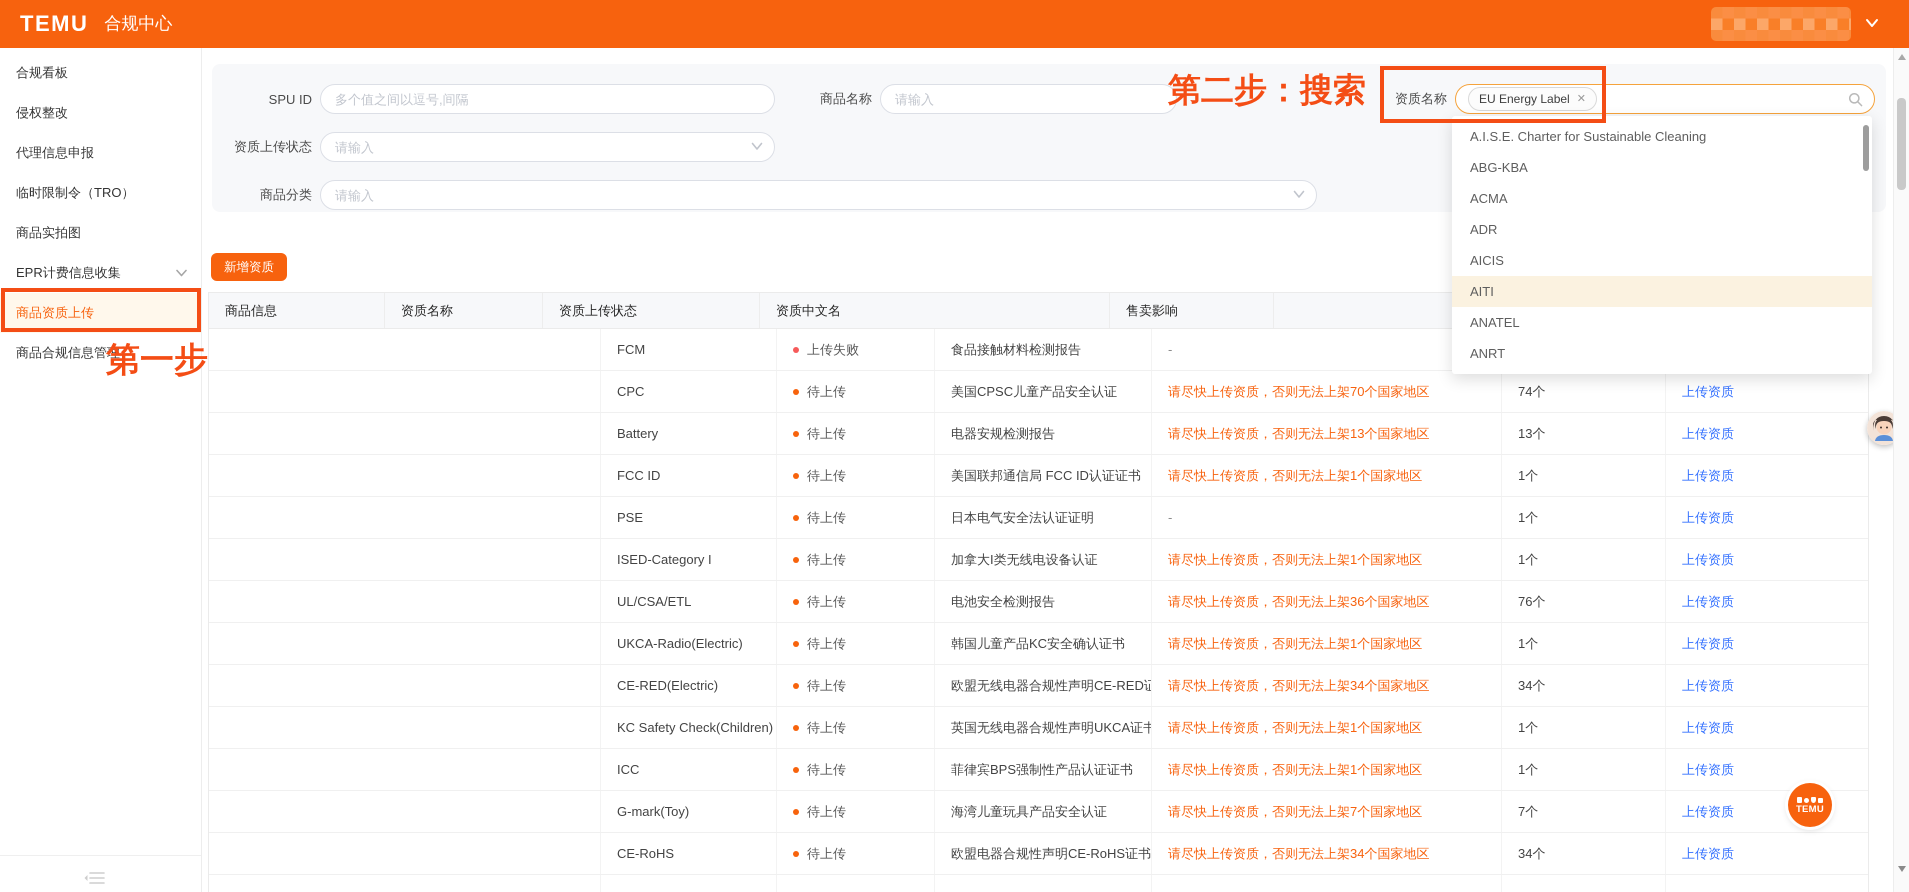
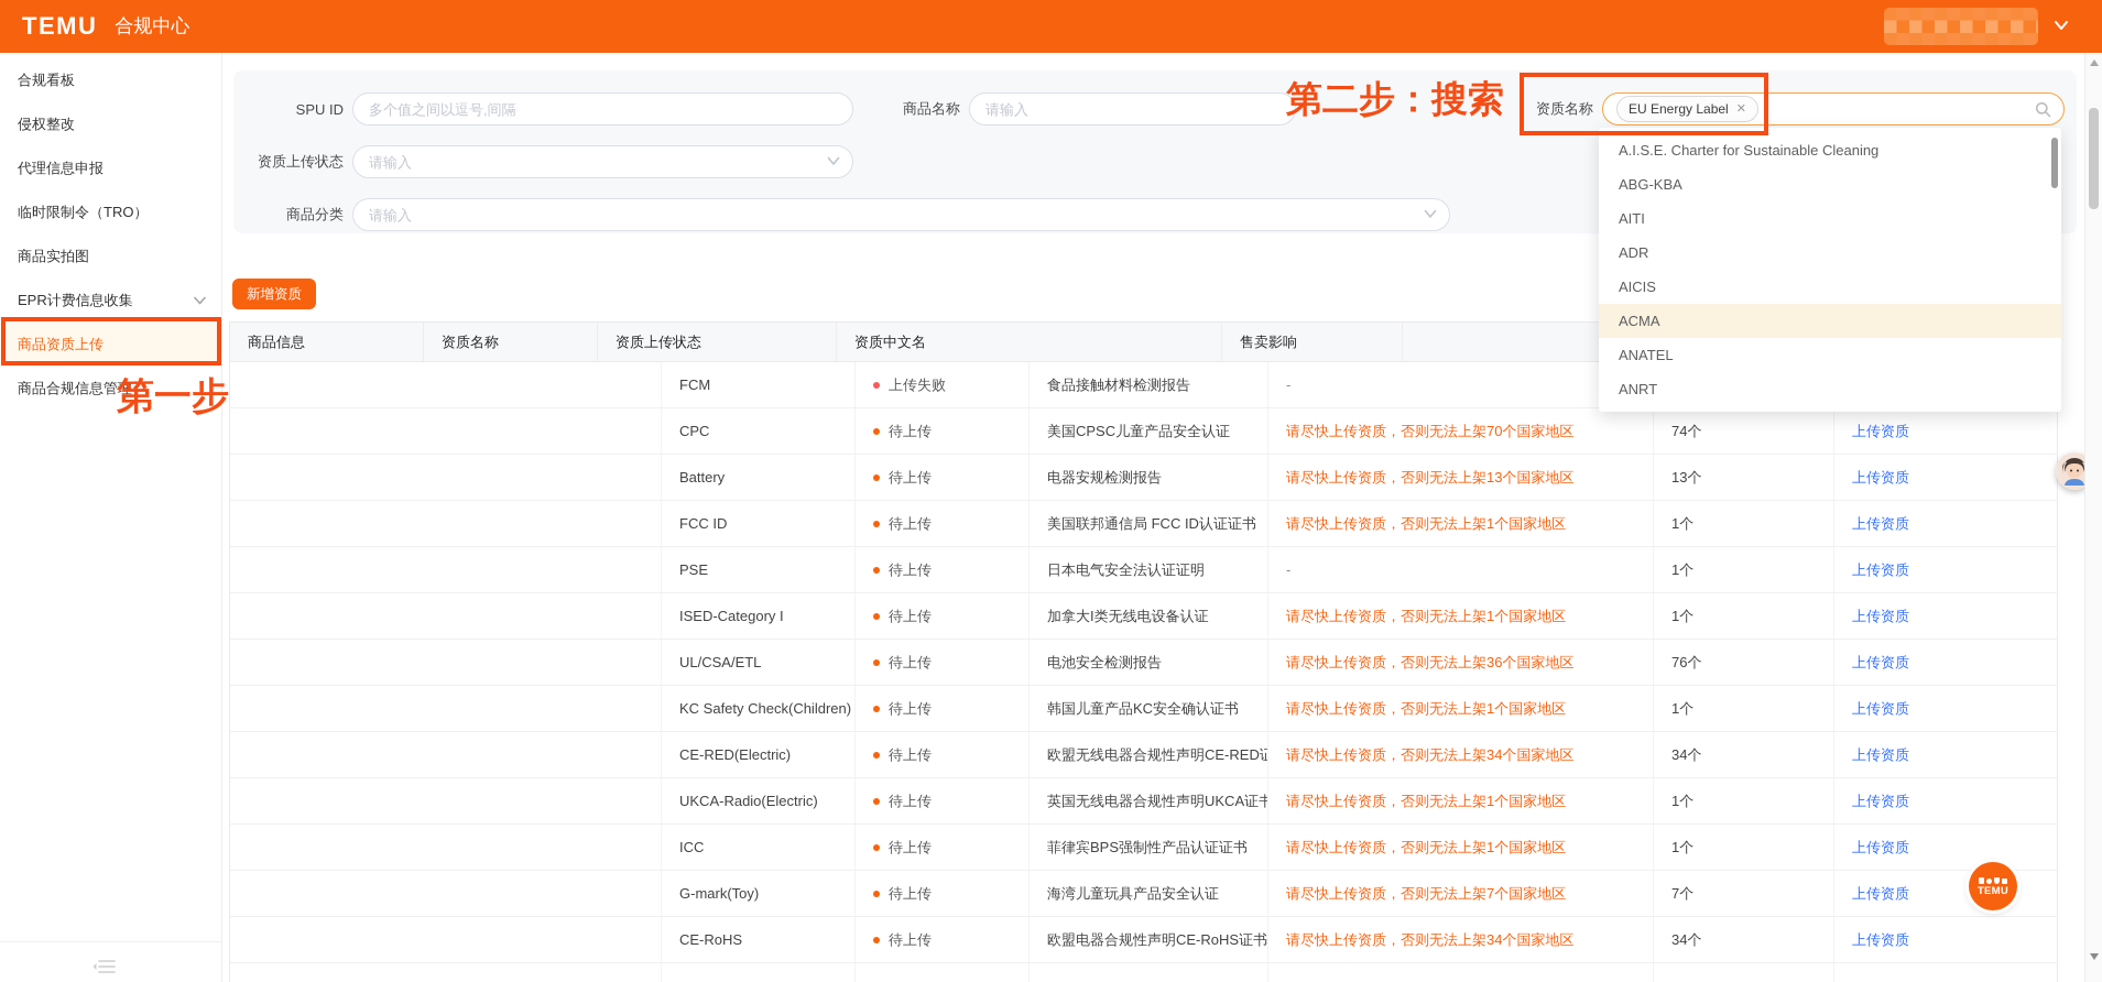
  TEMU
  合规中心
  合规看板
  侵权整改
  代理信息申报
  临时限制令（TRO）
  商品实拍图
  EPR计费信息收集
  商品资质上传
  商品合规信息管理
  SPU ID
  多个值之间以逗号,间隔
  商品名称
  请输入
  资质名称
  EU Energy Label
  ✕
  资质上传状态
  请输入
  商品分类
  请输入
  新增资质
  商品信息
  资质名称
  资质上传状态
  资质中文名
  售卖影响
  FCM
  上传失败
  食品接触材料检测报告
  -
  CPC
  待上传
  美国CPSC儿童产品安全认证
  请尽快上传资质，否则无法上架70个国家地区
  74个
  上传资质
  Battery
  待上传
  电器安规检测报告
  请尽快上传资质，否则无法上架13个国家地区
  13个
  上传资质
  FCC ID
  待上传
  美国联邦通信局 FCC ID认证证书
  请尽快上传资质，否则无法上架1个国家地区
  1个
  上传资质
  PSE
  待上传
  日本电气安全法认证证明
  -
  1个
  上传资质
  ISED-Category I
  待上传
  加拿大I类无线电设备认证
  请尽快上传资质，否则无法上架1个国家地区
  1个
  上传资质
  UL/CSA/ETL
  待上传
  电池安全检测报告
  请尽快上传资质，否则无法上架36个国家地区
  76个
  上传资质
- UKCA-Radio(Electric)
+ KC Safety Check(Children)
  待上传
  韩国儿童产品KC安全确认证书
  请尽快上传资质，否则无法上架1个国家地区
  1个
  上传资质
  CE-RED(Electric)
  待上传
  欧盟无线电器合规性声明CE-RED证
  请尽快上传资质，否则无法上架34个国家地区
  34个
  上传资质
- KC Safety Check(Children)
+ UKCA-Radio(Electric)
  待上传
  英国无线电器合规性声明UKCA证书
  请尽快上传资质，否则无法上架1个国家地区
  1个
  上传资质
  ICC
  待上传
  菲律宾BPS强制性产品认证证书
  请尽快上传资质，否则无法上架1个国家地区
  1个
  上传资质
  G-mark(Toy)
  待上传
  海湾儿童玩具产品安全认证
  请尽快上传资质，否则无法上架7个国家地区
  7个
  上传资质
  CE-RoHS
  待上传
  欧盟电器合规性声明CE-RoHS证书
  请尽快上传资质，否则无法上架34个国家地区
  34个
  上传资质
  A.I.S.E. Charter for Sustainable Cleaning
  ABG-KBA
- ACMA
+ AITI
  ADR
  AICIS
- AITI
+ ACMA
  ANATEL
  ANRT
  第一步
  第二步：搜索
  TEMU
